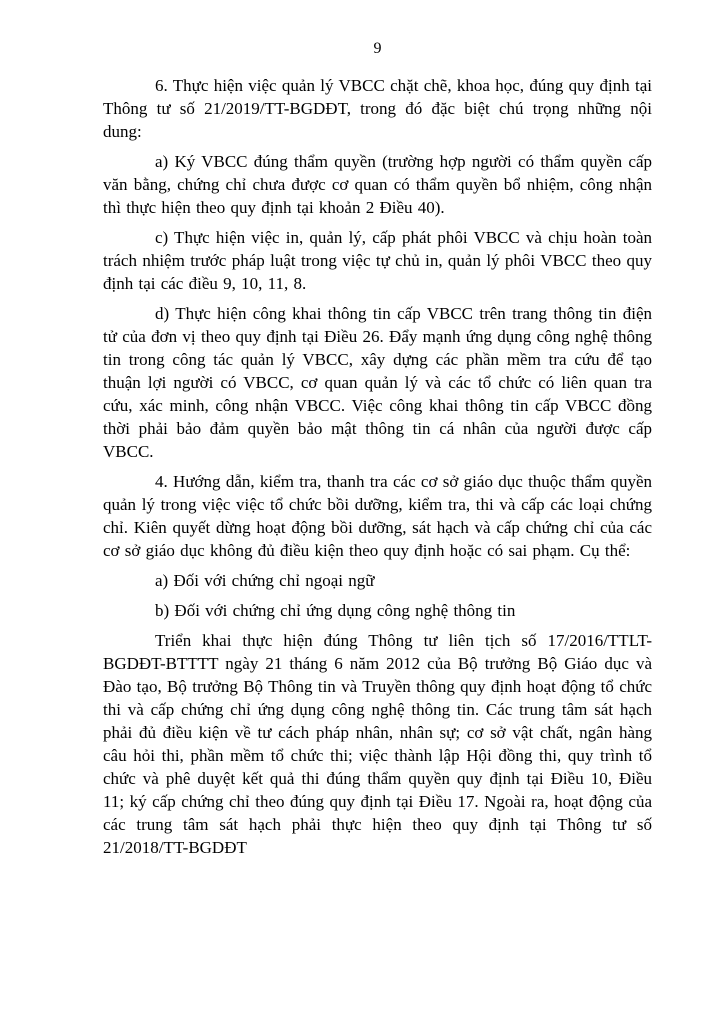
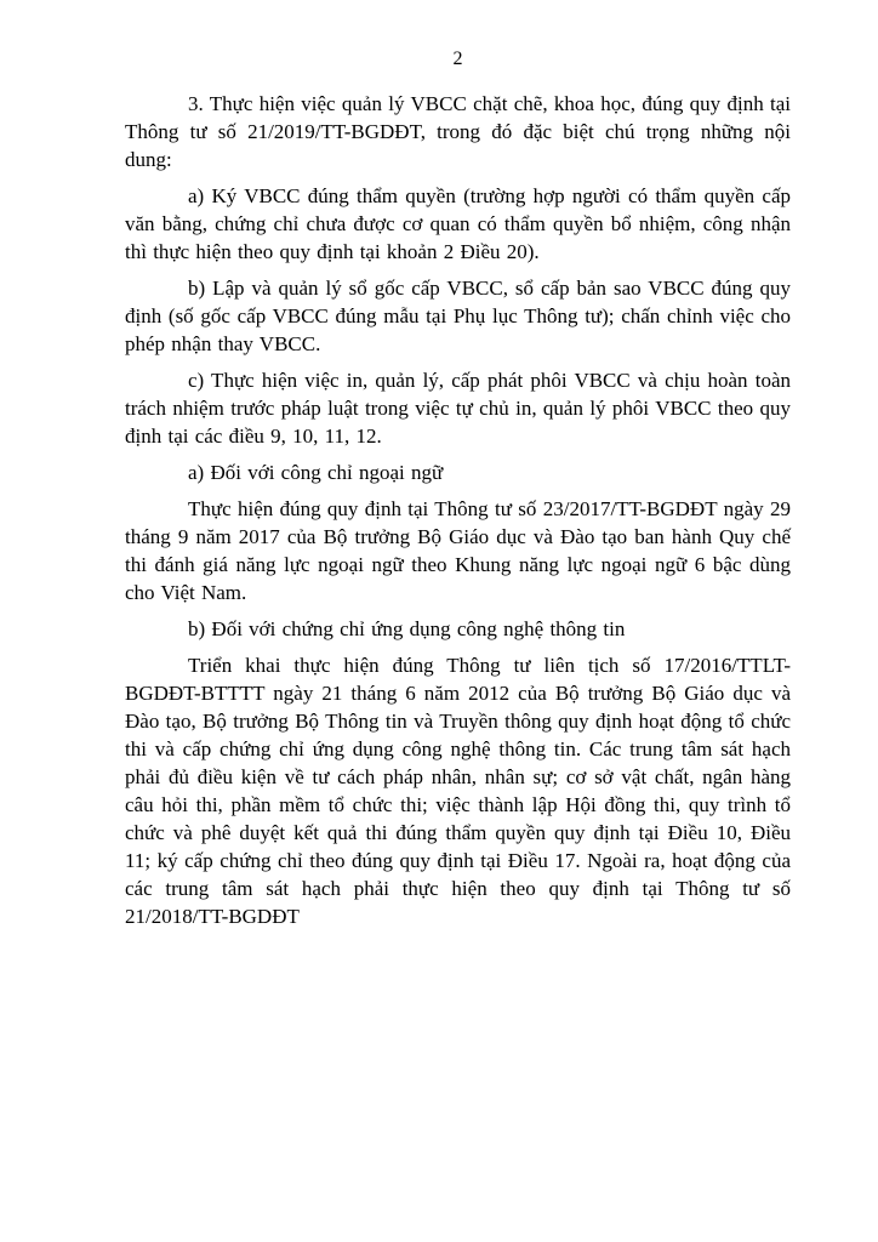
- 9
+ 2
- 6. Thực hiện việc quản lý VBCC chặt chẽ, khoa học, đúng quy định tại Thông tư số 21/2019/TT-BGDĐT, trong đó đặc biệt chú trọng những nội dung:
+ 3. Thực hiện việc quản lý VBCC chặt chẽ, khoa học, đúng quy định tại Thông tư số 21/2019/TT-BGDĐT, trong đó đặc biệt chú trọng những nội dung:
- a) Ký VBCC đúng thẩm quyền (trường hợp người có thẩm quyền cấp văn bằng, chứng chỉ chưa được cơ quan có thẩm quyền bổ nhiệm, công nhận thì thực hiện theo quy định tại khoản 2 Điều 40).
+ a) Ký VBCC đúng thẩm quyền (trường hợp người có thẩm quyền cấp văn bằng, chứng chỉ chưa được cơ quan có thẩm quyền bổ nhiệm, công nhận thì thực hiện theo quy định tại khoản 2 Điều 20).
+ b) Lập và quản lý sổ gốc cấp VBCC, sổ cấp bản sao VBCC đúng quy định (số gốc cấp VBCC đúng mẫu tại Phụ lục Thông tư); chấn chỉnh việc cho phép nhận thay VBCC.
- c) Thực hiện việc in, quản lý, cấp phát phôi VBCC và chịu hoàn toàn trách nhiệm trước pháp luật trong việc tự chủ in, quản lý phôi VBCC theo quy định tại các điều 9, 10, 11, 8.
+ c) Thực hiện việc in, quản lý, cấp phát phôi VBCC và chịu hoàn toàn trách nhiệm trước pháp luật trong việc tự chủ in, quản lý phôi VBCC theo quy định tại các điều 9, 10, 11, 12.
- d) Thực hiện công khai thông tin cấp VBCC trên trang thông tin điện tử của đơn vị theo quy định tại Điều 26. Đẩy mạnh ứng dụng công nghệ thông tin trong công tác quản lý VBCC, xây dựng các phần mềm tra cứu để tạo thuận lợi người có VBCC, cơ quan quản lý và các tổ chức có liên quan tra cứu, xác minh, công nhận VBCC. Việc công khai thông tin cấp VBCC đồng thời phải bảo đảm quyền bảo mật thông tin cá nhân của người được cấp VBCC.
- 4. Hướng dẫn, kiểm tra, thanh tra các cơ sở giáo dục thuộc thẩm quyền quản lý trong việc việc tổ chức bồi dưỡng, kiểm tra, thi và cấp các loại chứng chỉ. Kiên quyết dừng hoạt động bồi dưỡng, sát hạch và cấp chứng chỉ của các cơ sở giáo dục không đủ điều kiện theo quy định hoặc có sai phạm. Cụ thể:
- a) Đối với chứng chỉ ngoại ngữ
+ a) Đối với công chỉ ngoại ngữ
+ Thực hiện đúng quy định tại Thông tư số 23/2017/TT-BGDĐT ngày 29 tháng 9 năm 2017 của Bộ trưởng Bộ Giáo dục và Đào tạo ban hành Quy chế thi đánh giá năng lực ngoại ngữ theo Khung năng lực ngoại ngữ 6 bậc dùng cho Việt Nam.
  b) Đối với chứng chỉ ứng dụng công nghệ thông tin
  Triển khai thực hiện đúng Thông tư liên tịch số 17/2016/TTLT-BGDĐT-BTTTT ngày 21 tháng 6 năm 2012 của Bộ trưởng Bộ Giáo dục và Đào tạo, Bộ trưởng Bộ Thông tin và Truyền thông quy định hoạt động tổ chức thi và cấp chứng chỉ ứng dụng công nghệ thông tin. Các trung tâm sát hạch phải đủ điều kiện về tư cách pháp nhân, nhân sự; cơ sở vật chất, ngân hàng câu hỏi thi, phần mềm tổ chức thi; việc thành lập Hội đồng thi, quy trình tổ chức và phê duyệt kết quả thi đúng thẩm quyền quy định tại Điều 10, Điều 11; ký cấp chứng chỉ theo đúng quy định tại Điều 17. Ngoài ra, hoạt động của các trung tâm sát hạch phải thực hiện theo quy định tại Thông tư số 21/2018/TT-BGDĐT
